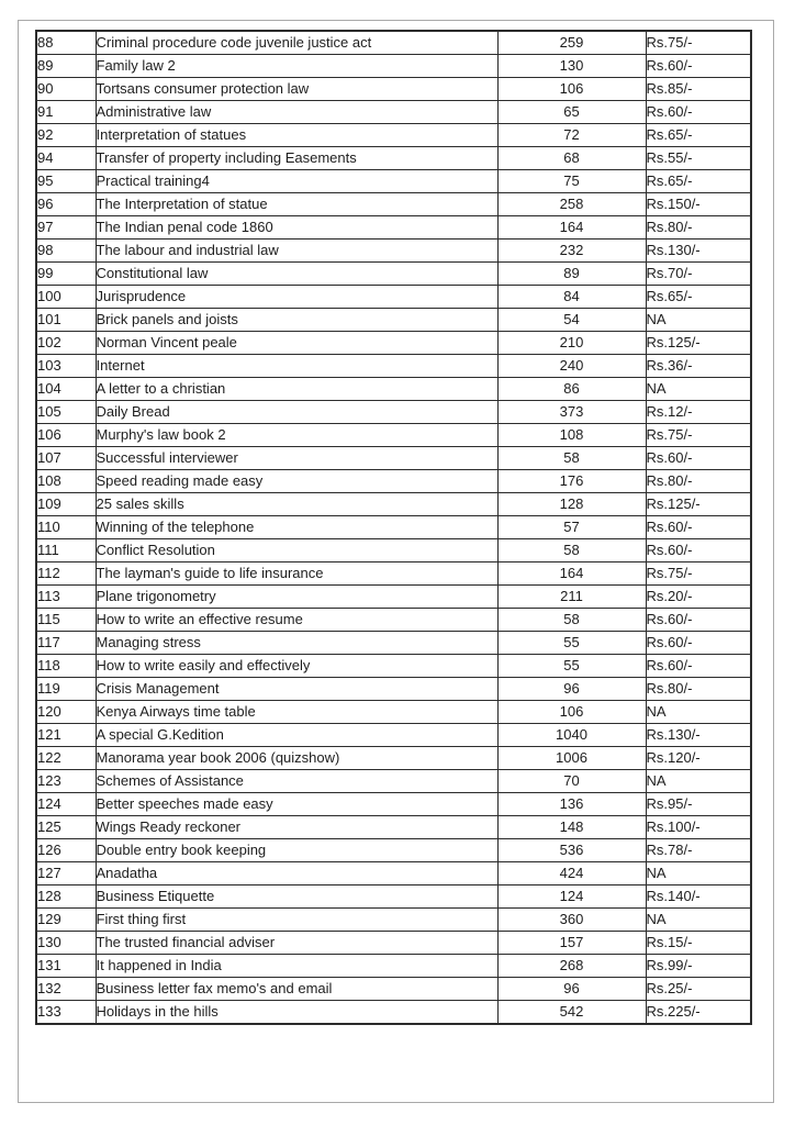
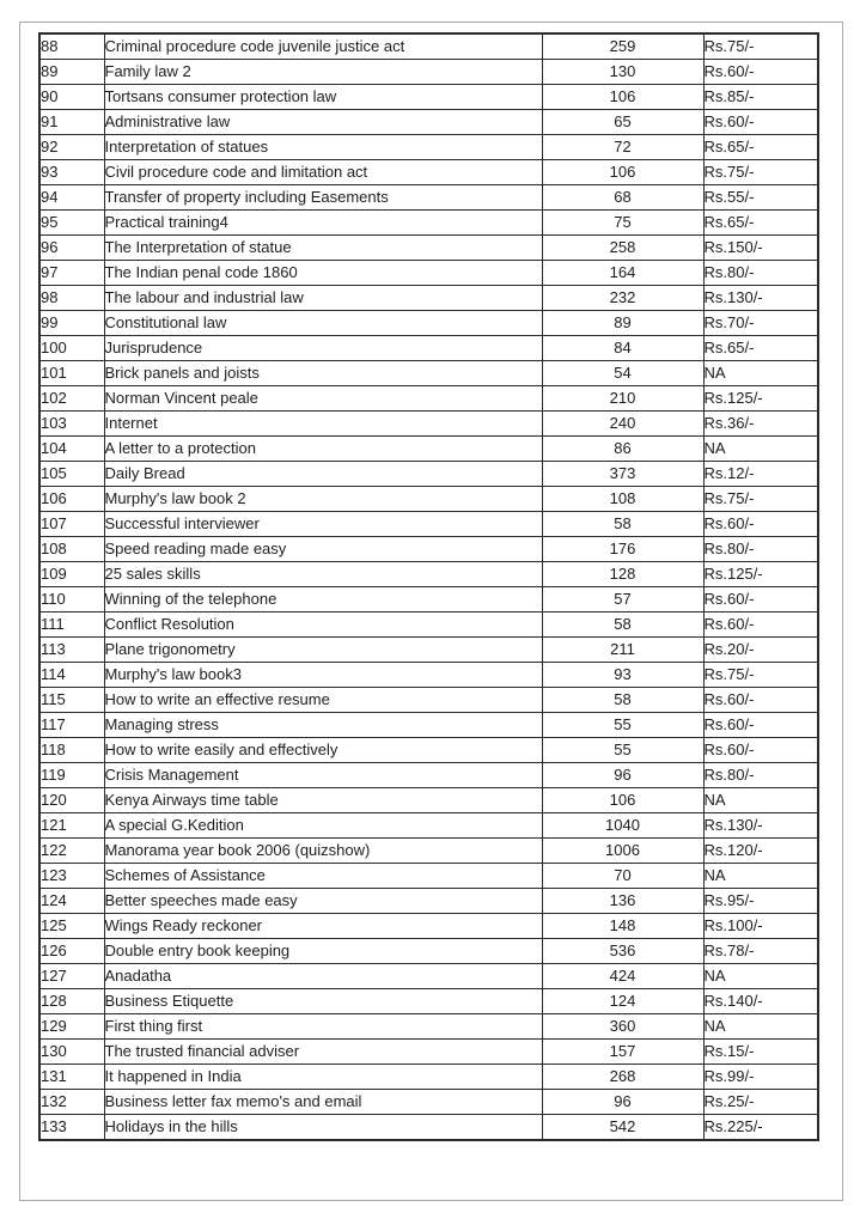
  88	Criminal procedure code juvenile justice act	259	Rs.75/-
  89	Family law 2	130	Rs.60/-
  90	Tortsans consumer protection law	106	Rs.85/-
  91	Administrative law	65	Rs.60/-
  92	Interpretation of statues	72	Rs.65/-
+ 93	Civil procedure code and limitation act	106	Rs.75/-
  94	Transfer of property including Easements	68	Rs.55/-
  95	Practical training4	75	Rs.65/-
  96	The Interpretation of statue	258	Rs.150/-
  97	The Indian penal code 1860	164	Rs.80/-
  98	The labour and industrial law	232	Rs.130/-
  99	Constitutional law	89	Rs.70/-
  100	Jurisprudence	84	Rs.65/-
  101	Brick panels and joists	54	NA
  102	Norman Vincent peale	210	Rs.125/-
  103	Internet	240	Rs.36/-
- 104	A letter to a christian	86	NA
+ 104	A letter to a protection	86	NA
  105	Daily Bread	373	Rs.12/-
  106	Murphy's law book 2	108	Rs.75/-
  107	Successful interviewer	58	Rs.60/-
  108	Speed reading made easy	176	Rs.80/-
  109	25 sales skills	128	Rs.125/-
  110	Winning of the telephone	57	Rs.60/-
  111	Conflict Resolution	58	Rs.60/-
- 112	The layman's guide to life insurance	164	Rs.75/-
  113	Plane trigonometry	211	Rs.20/-
+ 114	Murphy's law book3	93	Rs.75/-
  115	How to write an effective resume	58	Rs.60/-
  117	Managing stress	55	Rs.60/-
  118	How to write easily and effectively	55	Rs.60/-
  119	Crisis Management	96	Rs.80/-
  120	Kenya Airways time table	106	NA
  121	A special G.Kedition	1040	Rs.130/-
  122	Manorama year book 2006 (quizshow)	1006	Rs.120/-
  123	Schemes of Assistance	70	NA
  124	Better speeches made easy	136	Rs.95/-
  125	Wings Ready reckoner	148	Rs.100/-
  126	Double entry book keeping	536	Rs.78/-
  127	Anadatha	424	NA
  128	Business Etiquette	124	Rs.140/-
  129	First thing first	360	NA
  130	The trusted financial adviser	157	Rs.15/-
  131	It happened in India	268	Rs.99/-
  132	Business letter fax memo's and email	96	Rs.25/-
  133	Holidays in the hills	542	Rs.225/-
